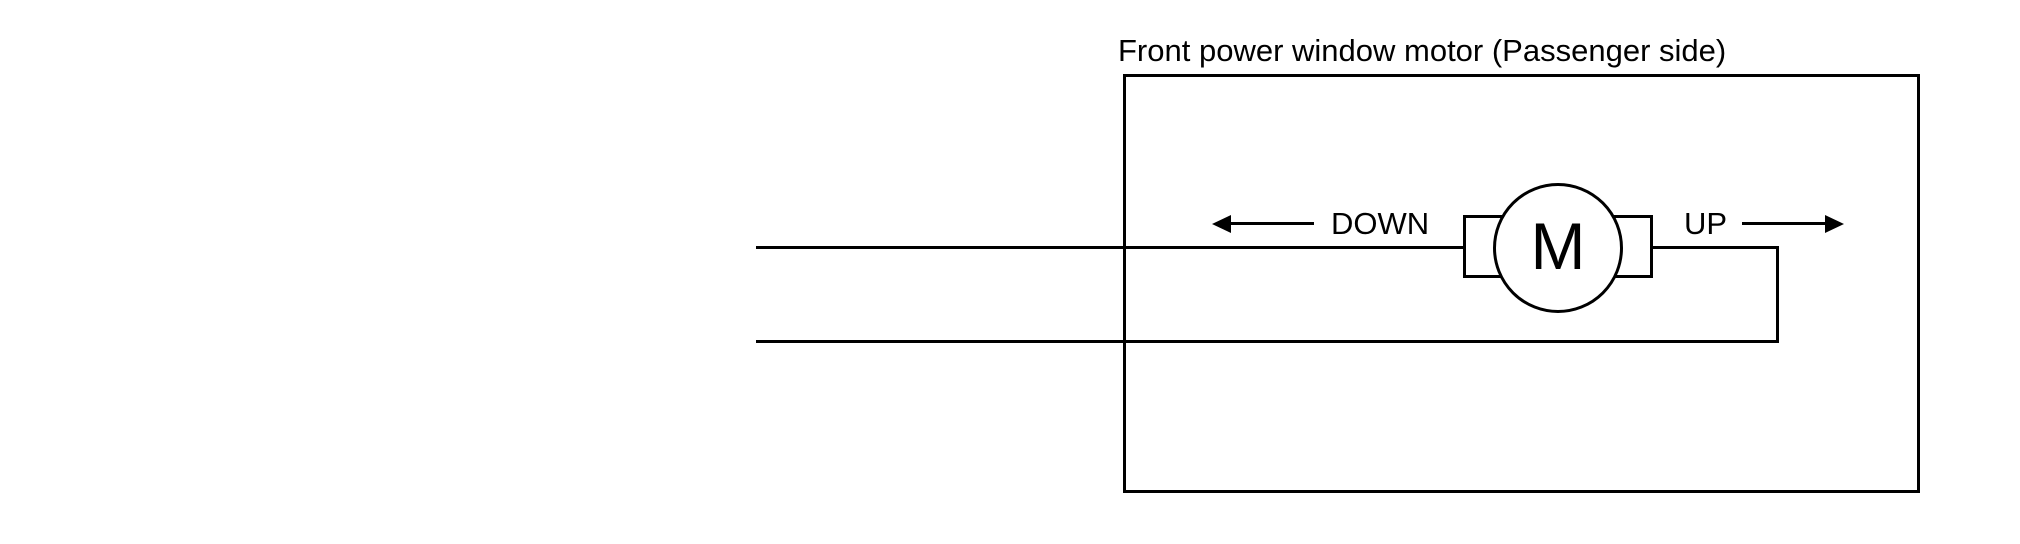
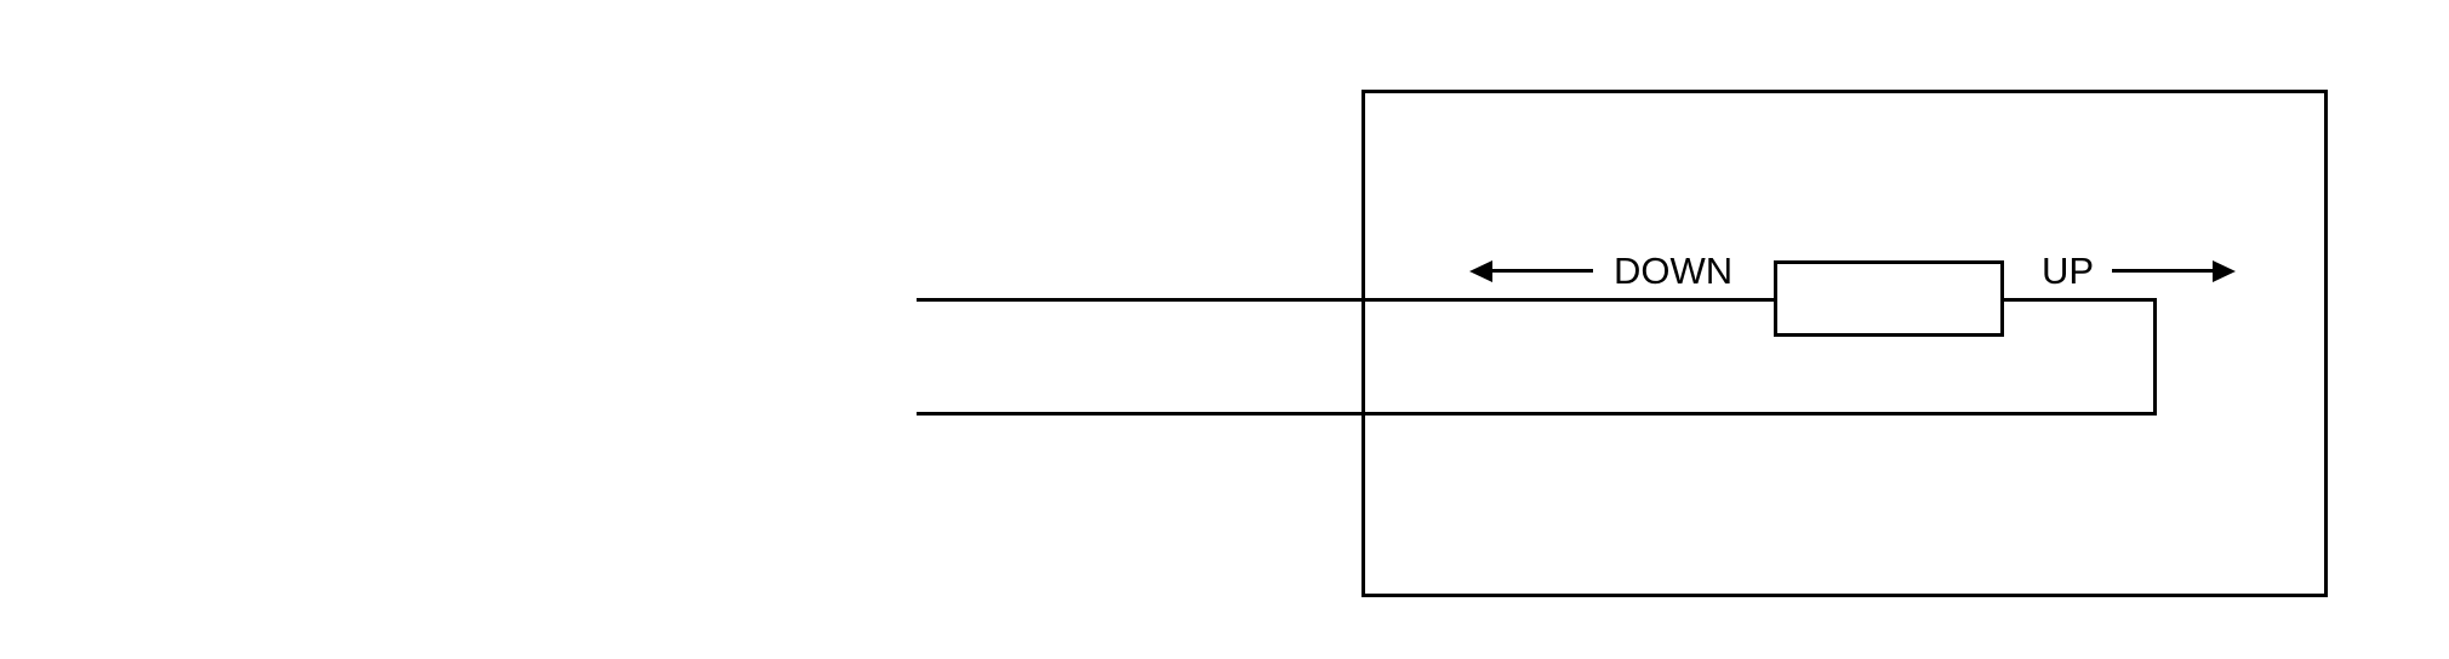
- Front power window motor (Passenger side)
- M
  DOWN
  UP
